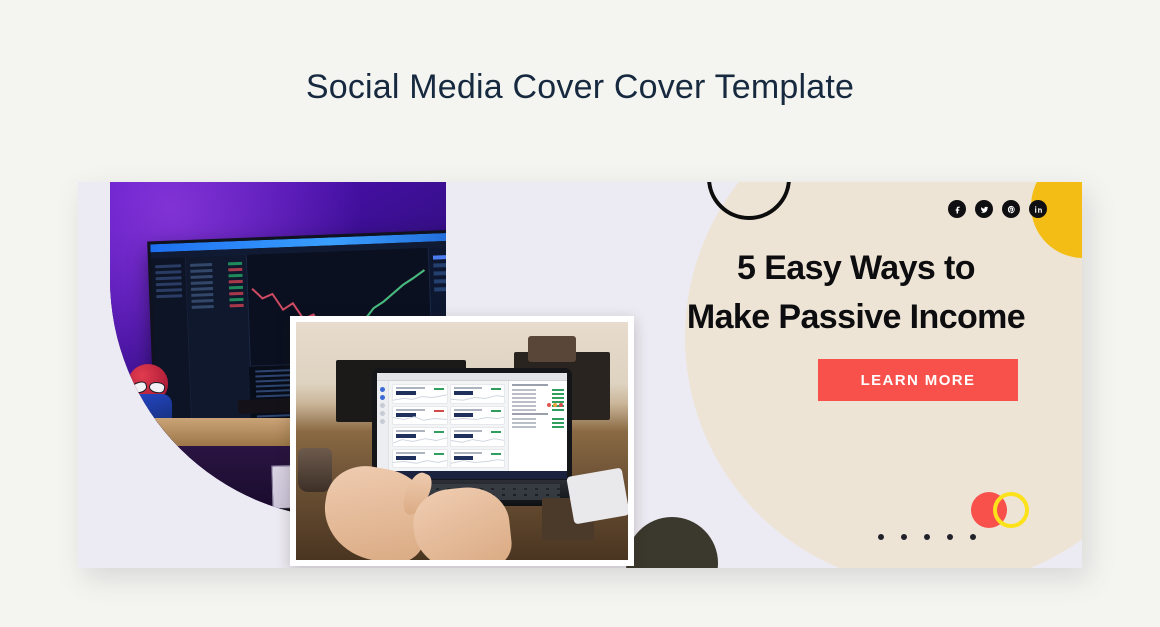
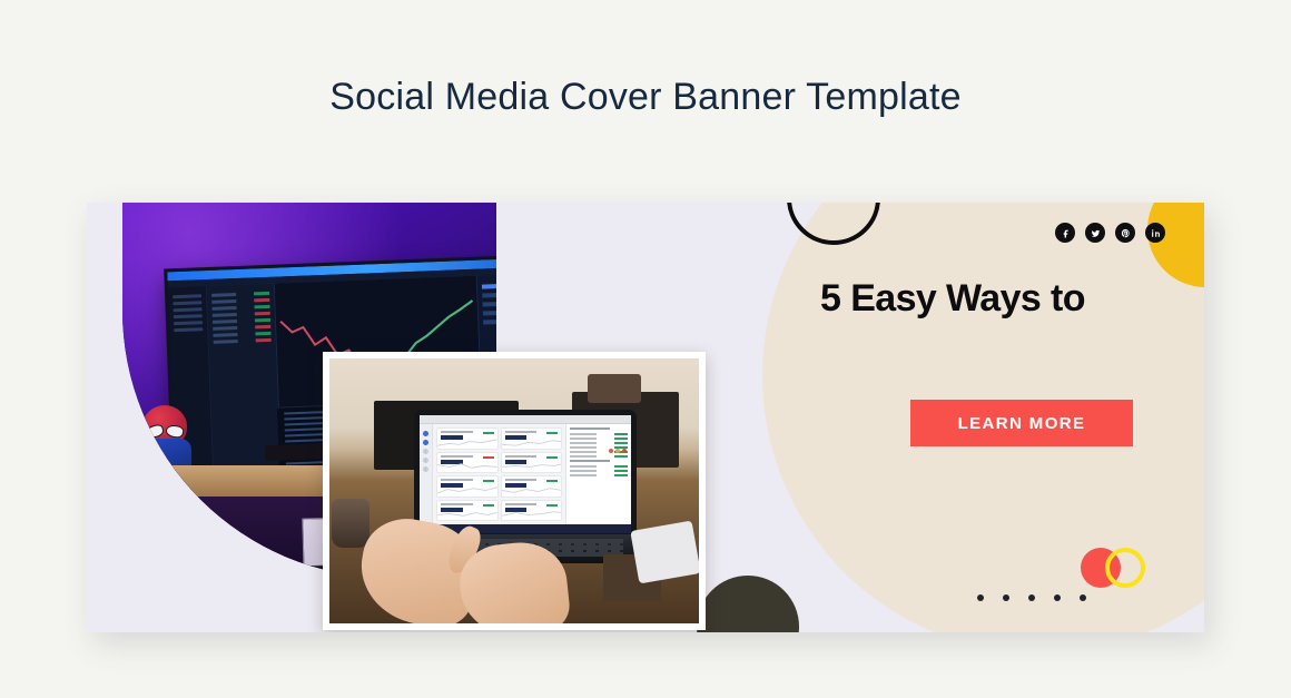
- Social Media Cover Cover Template
+ Social Media Cover Banner Template
  5 Easy Ways to
- Make Passive Income
  LEARN MORE
